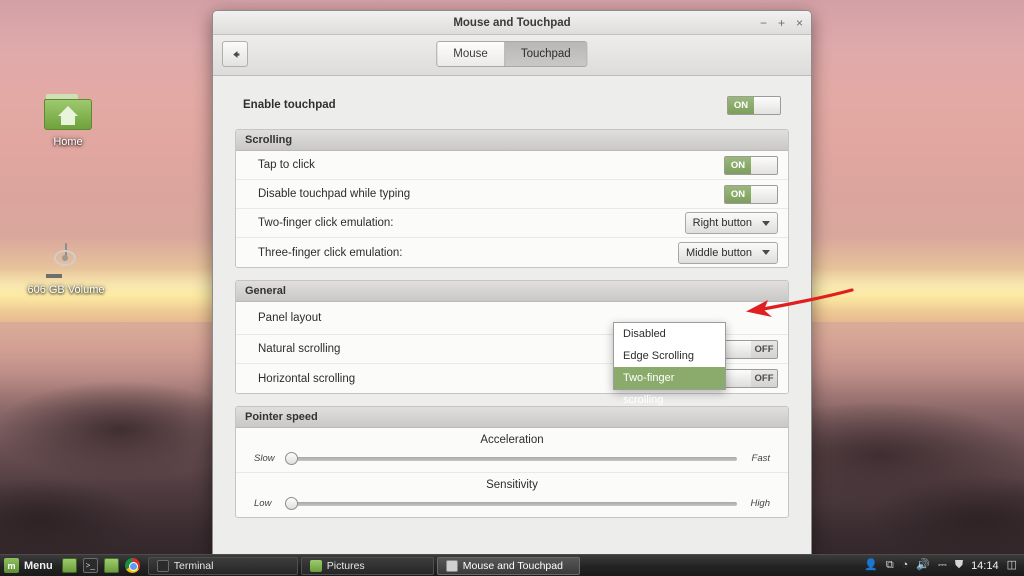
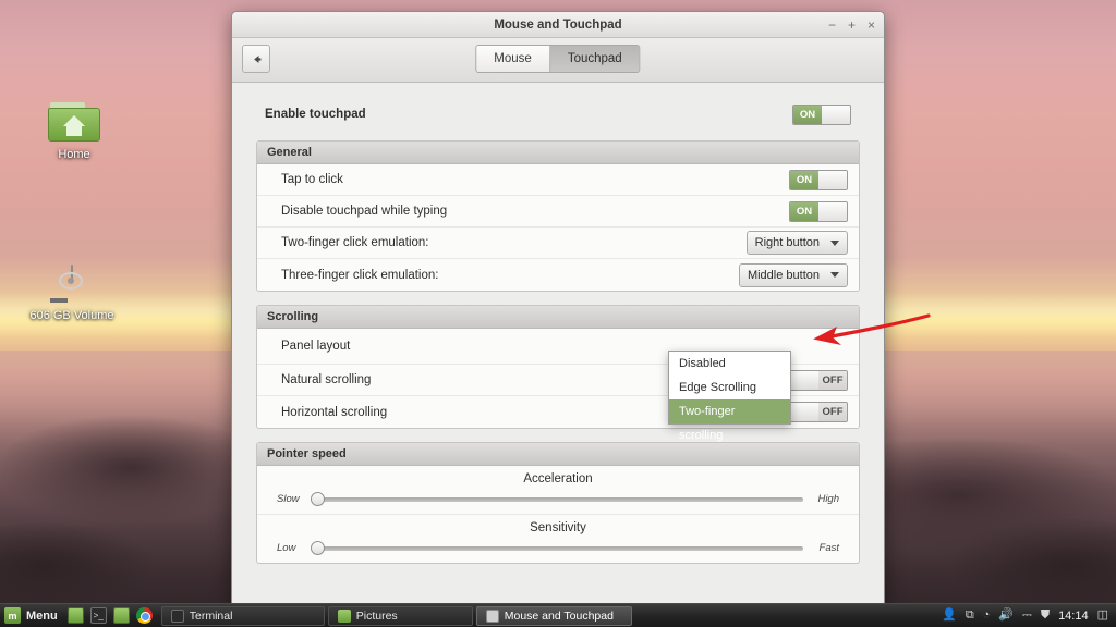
  Home
  606 GB Volume
  Mouse and Touchpad
  −
  +
  ×
  Mouse
  Touchpad
  Enable touchpad
  ON
- Scrolling
+ General
  Tap to click
  ON
  Disable touchpad while typing
  ON
  Two-finger click emulation:
  Right button
  Three-finger click emulation:
  Middle button
- General
+ Scrolling
  Panel layout
  Natural scrolling
  OFF
  Horizontal scrolling
  OFF
  Pointer speed
  Acceleration
  Slow
- Fast
+ High
  Sensitivity
  Low
- High
+ Fast
  Disabled
  Edge Scrolling
  Two-finger scrolling
  m
  Menu
  >_
  Terminal
  Pictures
  Mouse and Touchpad
  👤
  ⧉
  ◔
  🔊
  ⎓
  ⛊
  14:14
  ◫
